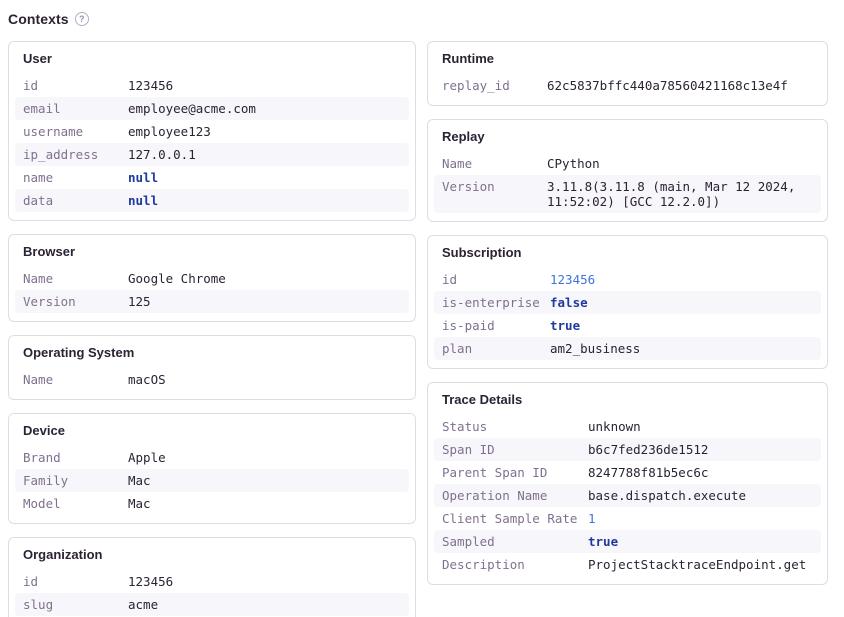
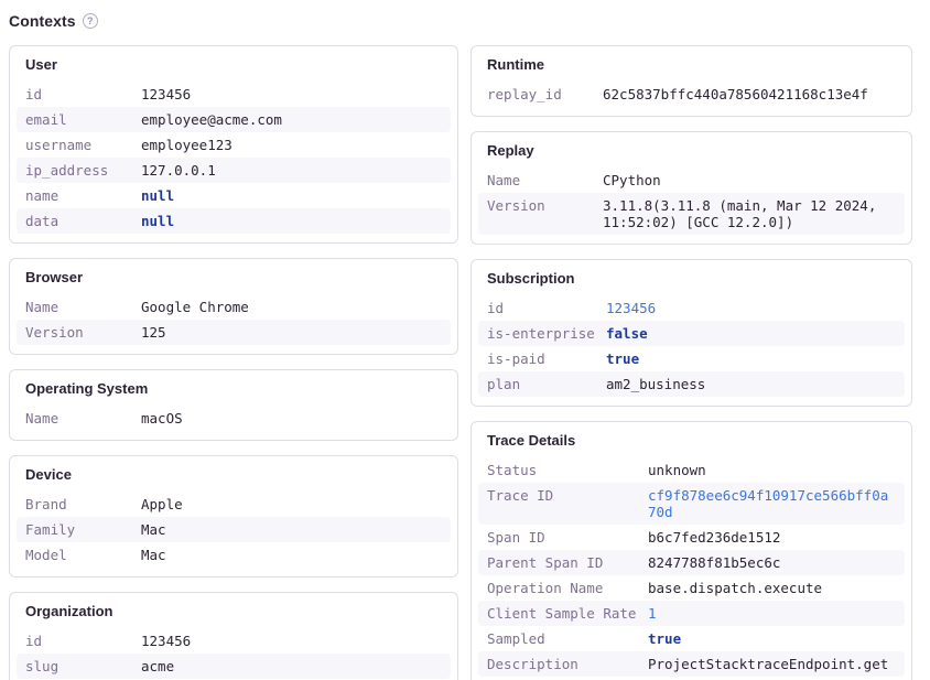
  Contexts
  ?
  User
  id
  123456
  email
  employee@acme.com
  username
  employee123
  ip_address
  127.0.0.1
  name
  null
  data
  null
  Browser
  Name
  Google Chrome
  Version
  125
  Operating System
  Name
  macOS
  Device
  Brand
  Apple
  Family
  Mac
  Model
  Mac
  Organization
  id
  123456
  slug
  acme
  Runtime
  replay_id
  62c5837bffc440a78560421168c13e4f
  Replay
  Name
  CPython
  Version
  3.11.8(3.11.8 (main, Mar 12 2024, 11:52:02) [GCC 12.2.0])
  Subscription
  id
  123456
  is-enterprise
  false
  is-paid
  true
  plan
  am2_business
  Trace Details
  Status
  unknown
+ Trace ID
+ cf9f878ee6c94f10917ce566bff0a70d
  Span ID
  b6c7fed236de1512
  Parent Span ID
  8247788f81b5ec6c
  Operation Name
  base.dispatch.execute
  Client Sample Rate
  1
  Sampled
  true
  Description
  ProjectStacktraceEndpoint.get
